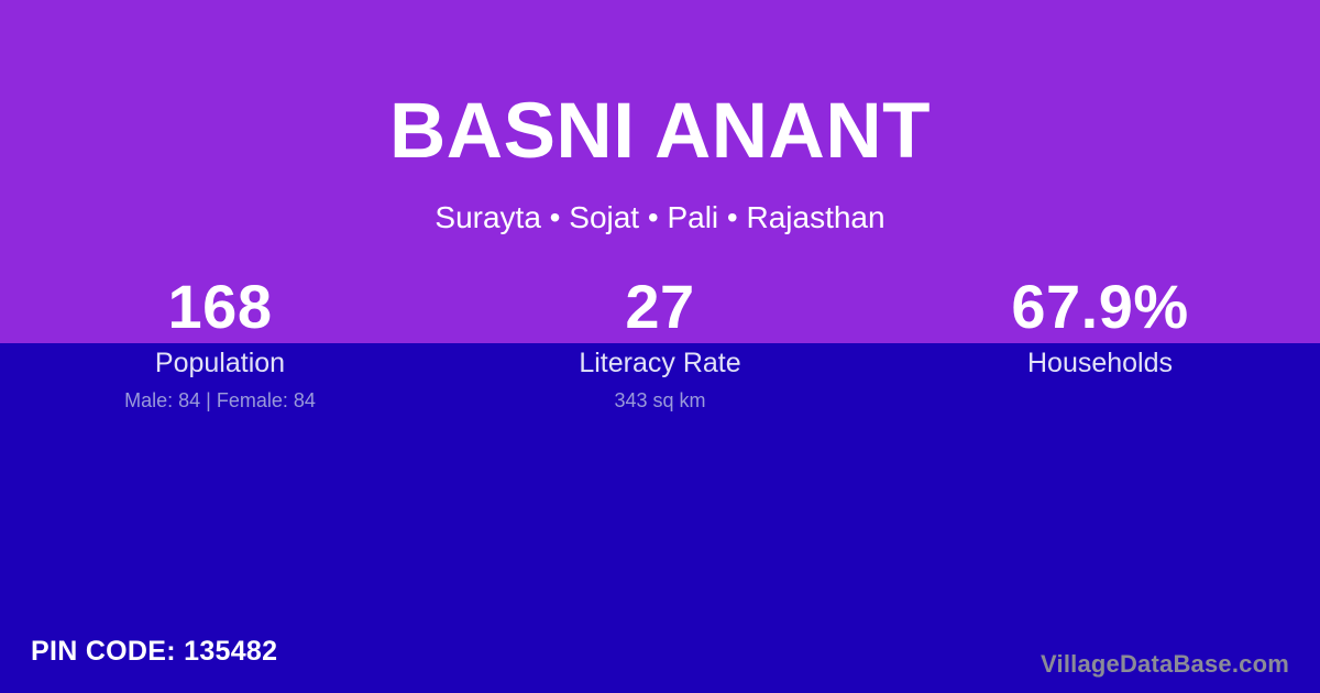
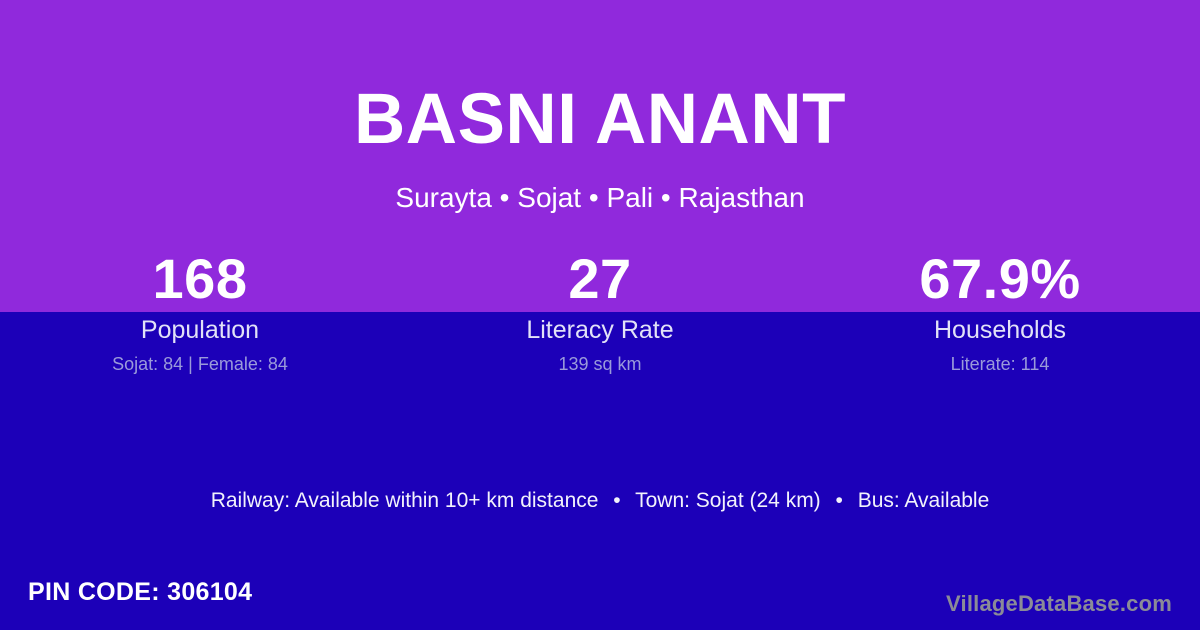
  BASNI ANANT
  Surayta • Sojat • Pali • Rajasthan
  168
  Population
- Male: 84 | Female: 84
+ Sojat: 84 | Female: 84
  27
  Literacy Rate
- 343 sq km
+ 139 sq km
  67.9%
  Households
+ Literate: 114
+ Railway: Available within 10+ km distance • Town: Sojat (24 km) • Bus: Available
- PIN CODE: 135482
+ PIN CODE: 306104
  VillageDataBase.com
